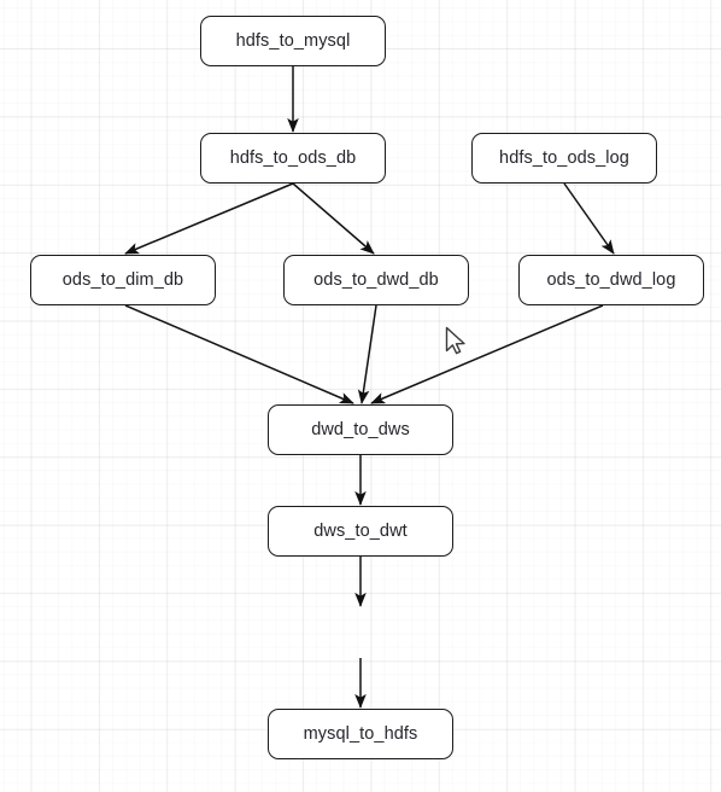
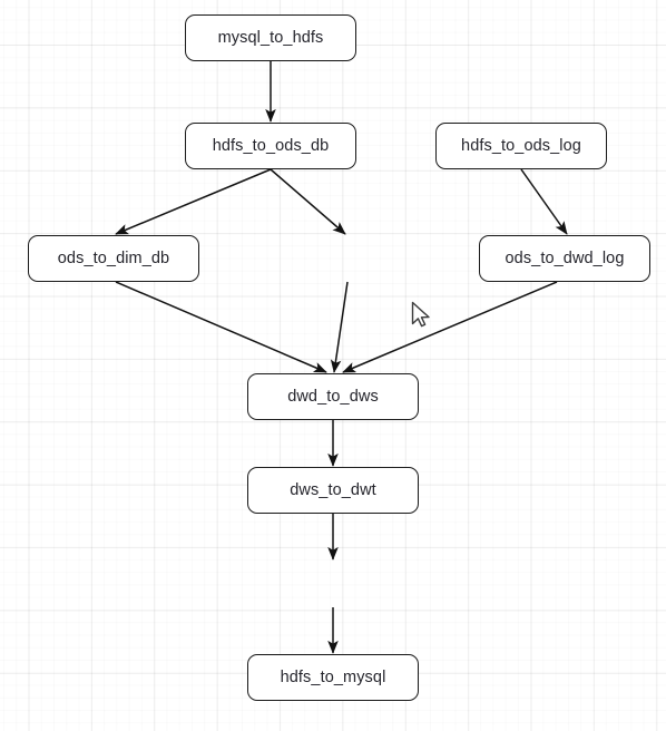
- hdfs_to_mysql
+ mysql_to_hdfs
  hdfs_to_ods_db
  hdfs_to_ods_log
  ods_to_dim_db
- ods_to_dwd_db
  ods_to_dwd_log
  dwd_to_dws
  dws_to_dwt
- mysql_to_hdfs
+ hdfs_to_mysql
